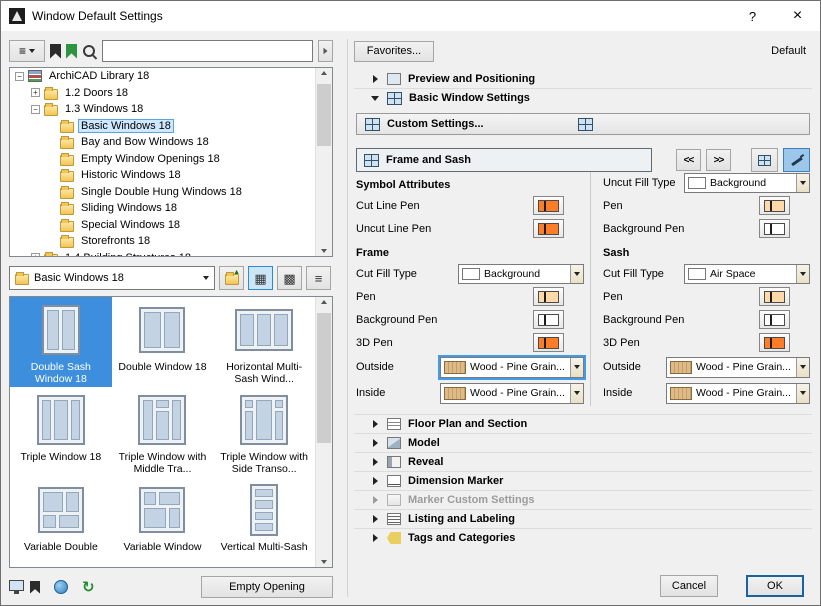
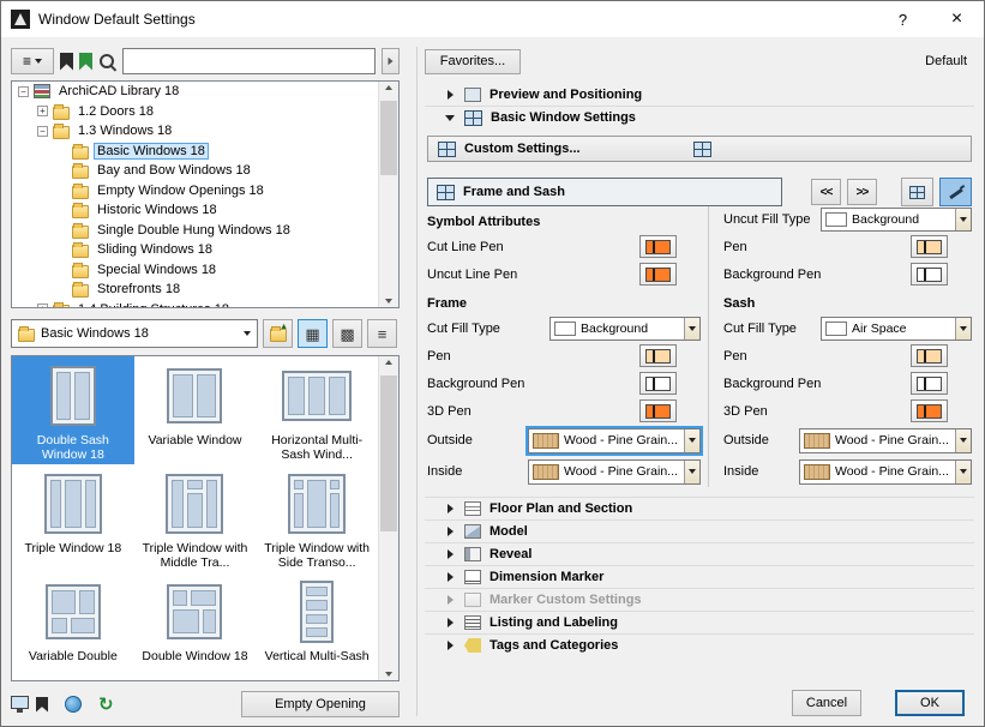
  Window Default Settings
  ?
  ×
  ≡
  −
  ArchiCAD Library 18
  +
  1.2 Doors 18
  −
  1.3 Windows 18
  Basic Windows 18
  Bay and Bow Windows 18
  Empty Window Openings 18
  Historic Windows 18
  Single Double Hung Windows 18
  Sliding Windows 18
  Special Windows 18
  Storefronts 18
  Basic Windows 18
  ▦
  ▩
  ≡
  Double Sash Window 18
- Double Window 18
+ Variable Window
  Horizontal Multi-Sash Wind...
  Triple Window 18
  Triple Window with Middle Tra...
  Triple Window with Side Transo...
  Variable Double
- Variable Window
+ Double Window 18
  Vertical Multi-Sash
  ↻
  Empty Opening
  Favorites...
  Default
  Preview and Positioning
  Basic Window Settings
  Custom Settings...
  Frame and Sash
  <<
  >>
  Symbol Attributes
  Cut Line Pen
  Uncut Line Pen
  Frame
  Cut Fill Type
  Background
  Pen
  Background Pen
  3D Pen
  Outside
  Wood - Pine Grain...
  Inside
  Wood - Pine Grain...
  Uncut Fill Type
  Background
  Pen
  Background Pen
  Sash
  Cut Fill Type
  Air Space
  Pen
  Background Pen
  3D Pen
  Outside
  Wood - Pine Grain...
  Inside
  Wood - Pine Grain...
  Floor Plan and Section
  Model
  Reveal
  Dimension Marker
  Marker Custom Settings
  Listing and Labeling
  Tags and Categories
  Cancel
  OK
